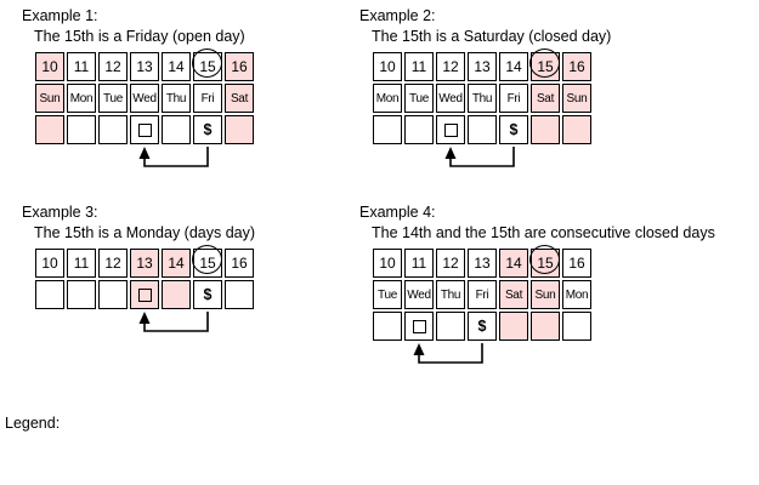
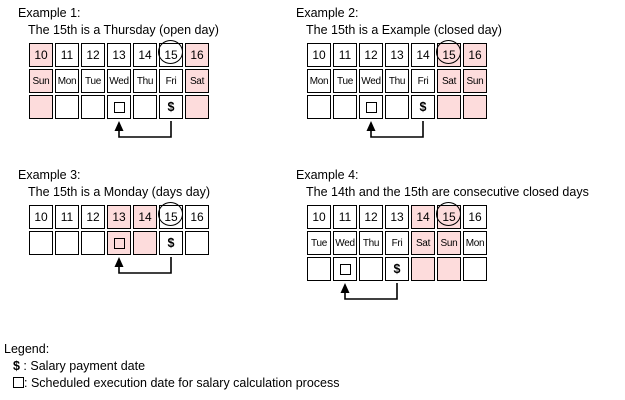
  Example 1:
- The 15th is a Friday (open day)
+ The 15th is a Thursday (open day)
  10	11	12	13	14	15	16
  Sun	Mon	Tue	Wed	Thu	Fri	Sat
  					$
  Example 2:
- The 15th is a Saturday (closed day)
+ The 15th is a Example (closed day)
  10	11	12	13	14	15	16
  Mon	Tue	Wed	Thu	Fri	Sat	Sun
  				$
  Example 3:
  The 15th is a Monday (days day)
  10	11	12	13	14	15	16
  					$
  Example 4:
  The 14th and the 15th are consecutive closed days
  10	11	12	13	14	15	16
  Tue	Wed	Thu	Fri	Sat	Sun	Mon
  			$
  Legend:
+ $ : Salary payment date
+ : Scheduled execution date for salary calculation process
